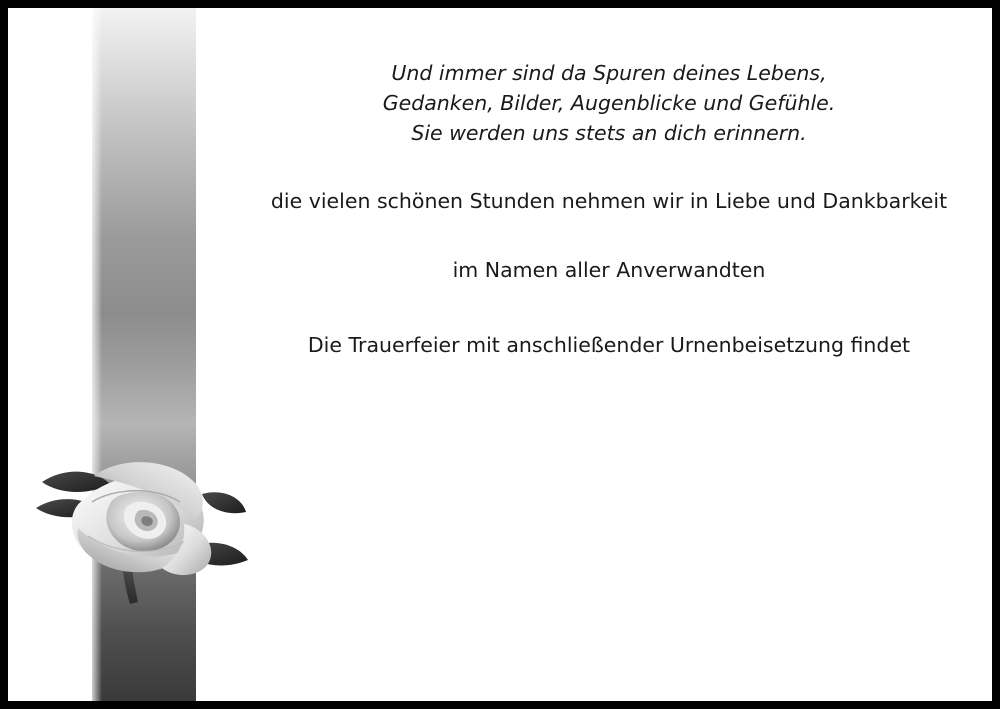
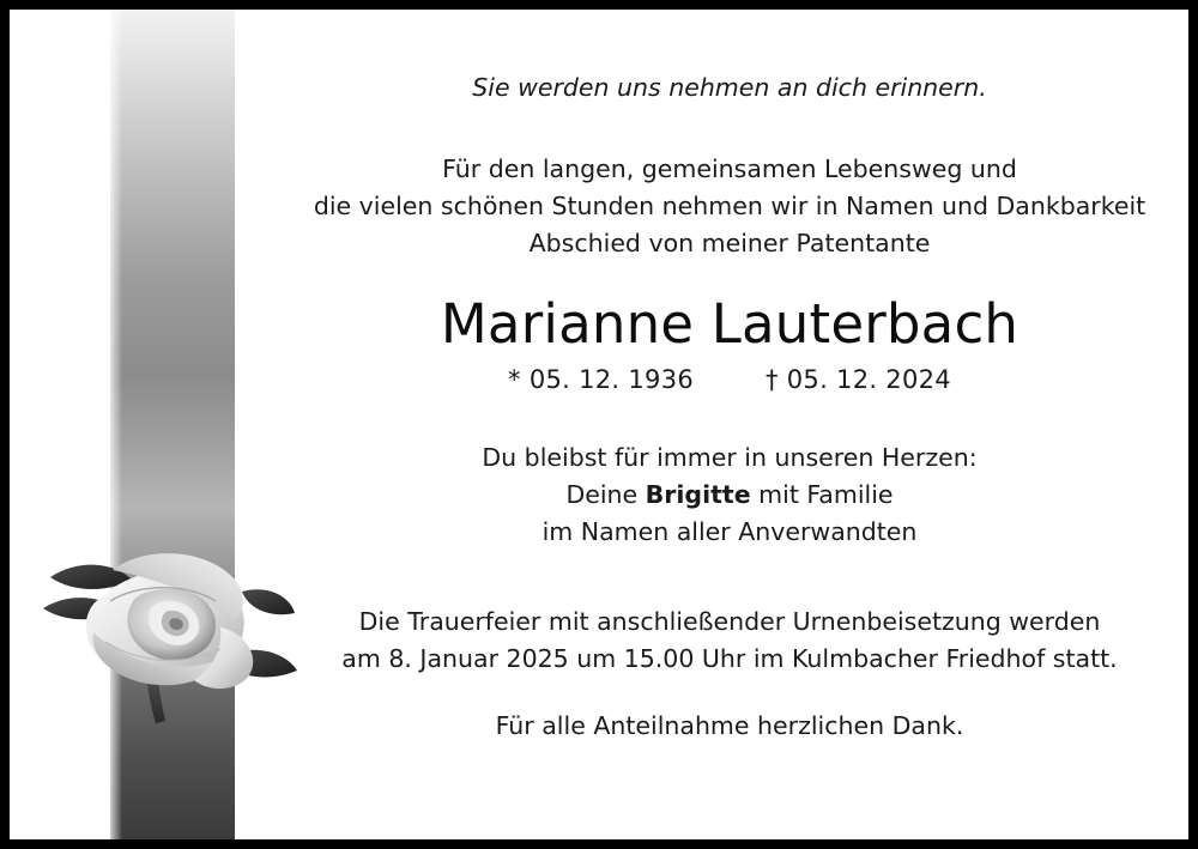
- Und immer sind da Spuren deines Lebens,
- Gedanken, Bilder, Augenblicke und Gefühle.
- Sie werden uns stets an dich erinnern.
+ Sie werden uns nehmen an dich erinnern.
+ Für den langen, gemeinsamen Lebensweg und
- die vielen schönen Stunden nehmen wir in Liebe und Dankbarkeit
+ die vielen schönen Stunden nehmen wir in Namen und Dankbarkeit
+ Abschied von meiner Patentante
+ Marianne Lauterbach
+ * 05. 12. 1936 † 05. 12. 2024
+ Du bleibst für immer in unseren Herzen:
+ Deine Brigitte mit Familie
  im Namen aller Anverwandten
- Die Trauerfeier mit anschließender Urnenbeisetzung findet
+ Die Trauerfeier mit anschließender Urnenbeisetzung werden
+ am 8. Januar 2025 um 15.00 Uhr im Kulmbacher Friedhof statt.
+ Für alle Anteilnahme herzlichen Dank.
